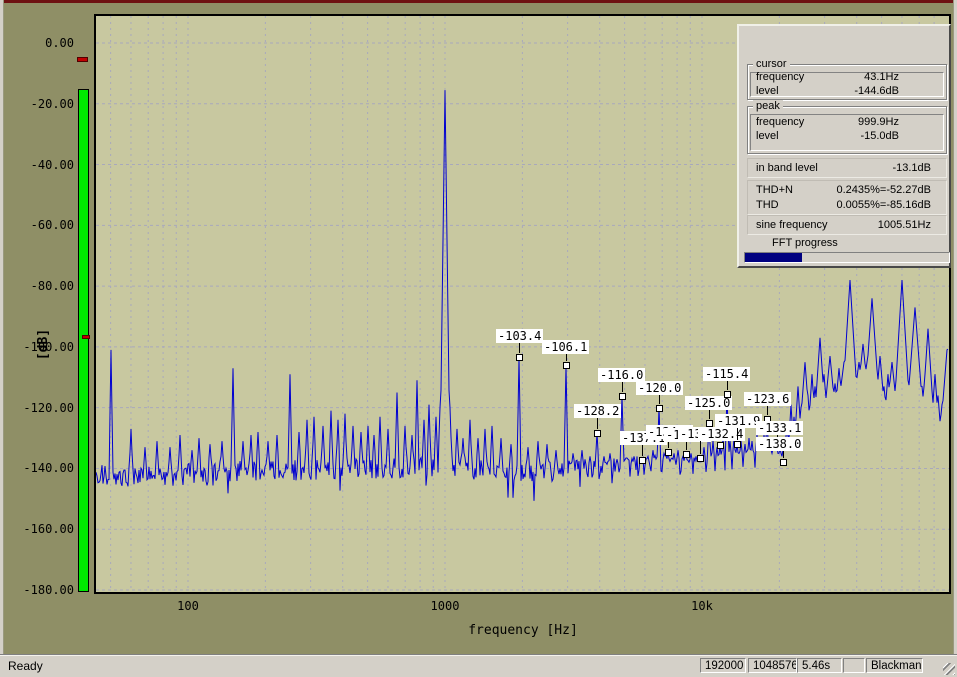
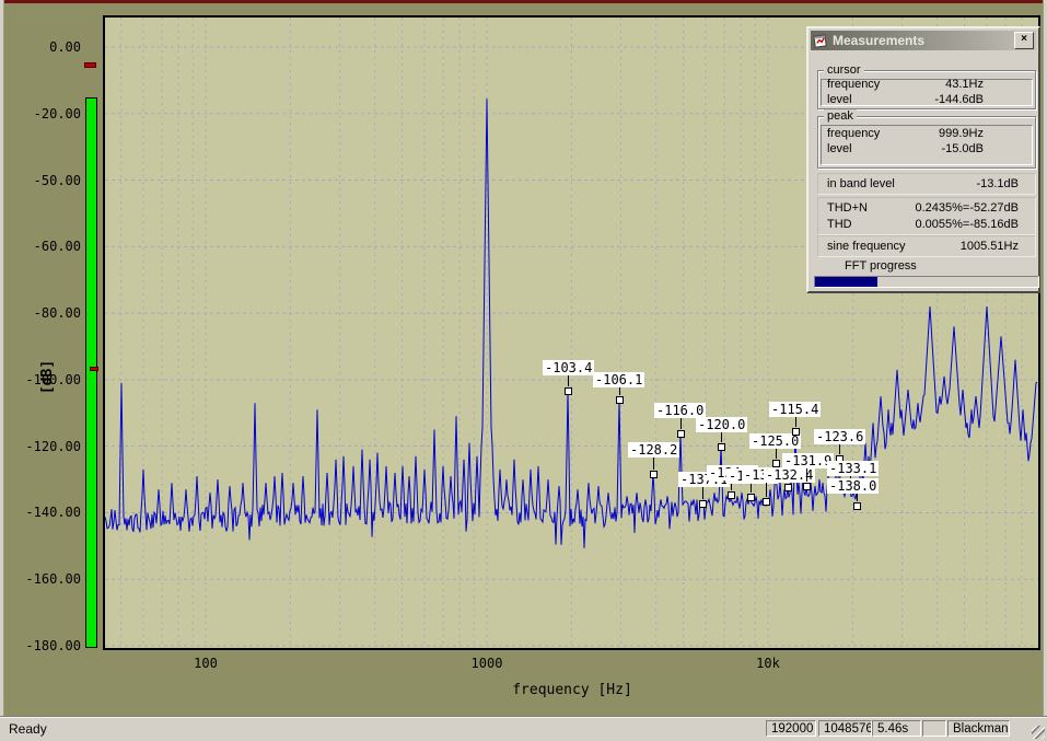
  0.00
  -20.00
- -40.00
+ -50.00
  -60.00
  -80.00
  -100.00
  -120.00
  -140.00
  -160.00
  -180.00
  -103.4
  -106.1
  -116.0
  -120.0
  -128.2
  -125.0
  -132.4
  -131.
  -115.4
  -123.6
  -133.1
  -138.0
  100
  1000
  10k
  frequency [Hz]
+ Measurements
+ ×
  cursor
  frequency
  43.1Hz
  level
  -144.6dB
  peak
  frequency
  999.9Hz
  level
  -15.0dB
  in band level
  -13.1dB
  THD+N
  0.2435%=-52.27dB
  THD
  0.0055%=-85.16dB
  sine frequency
  1005.51Hz
  FFT progress
  Ready
  192000
  1048576
  5.46s
  Blackman
